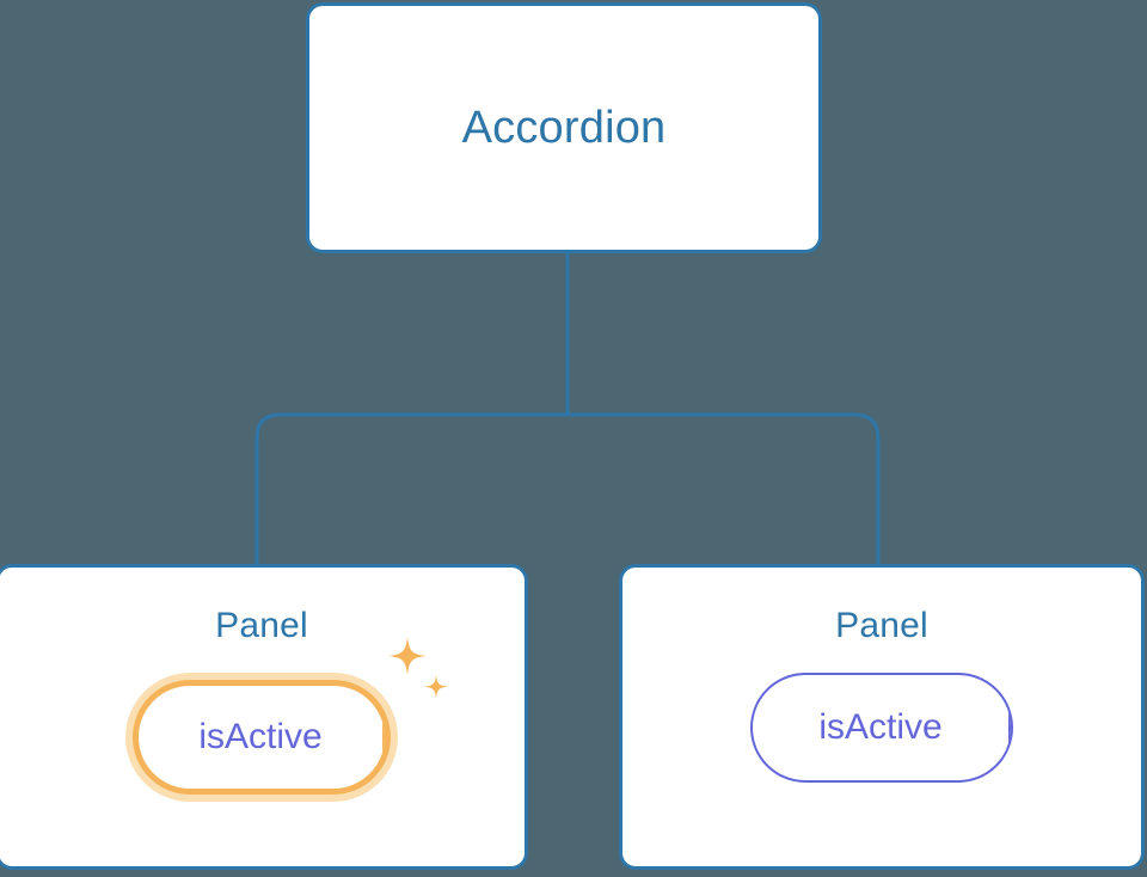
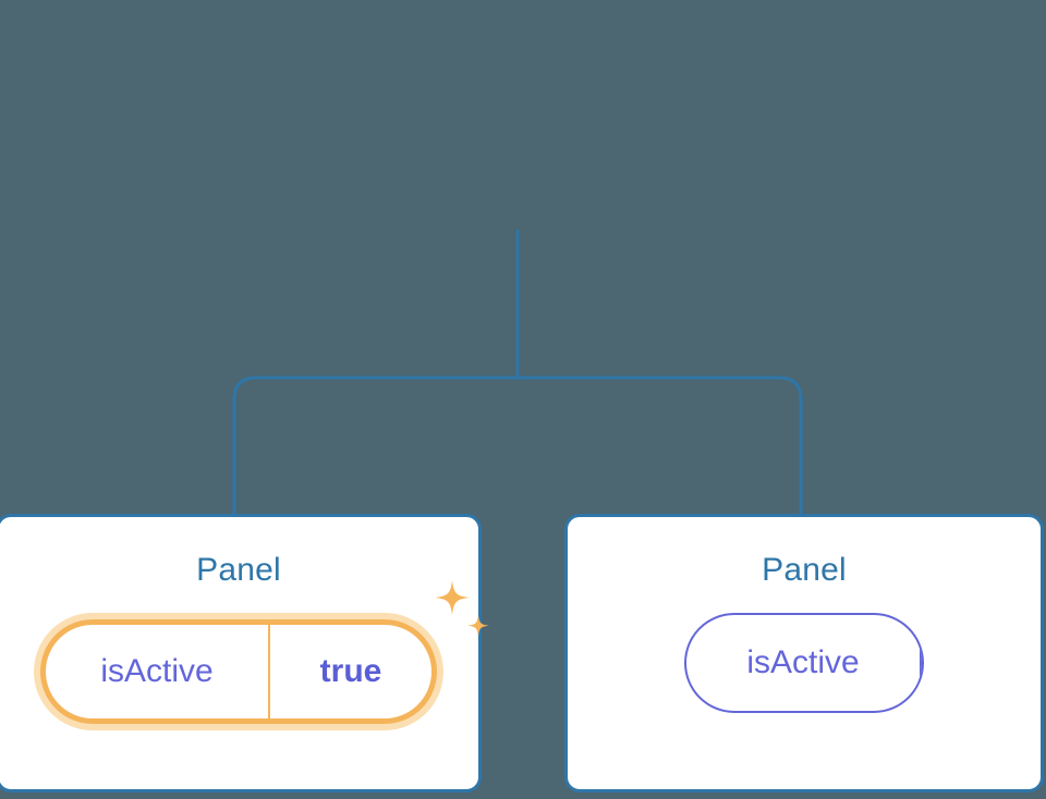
- Accordion
  Panel
  isActive
+ true
  Panel
  isActive
